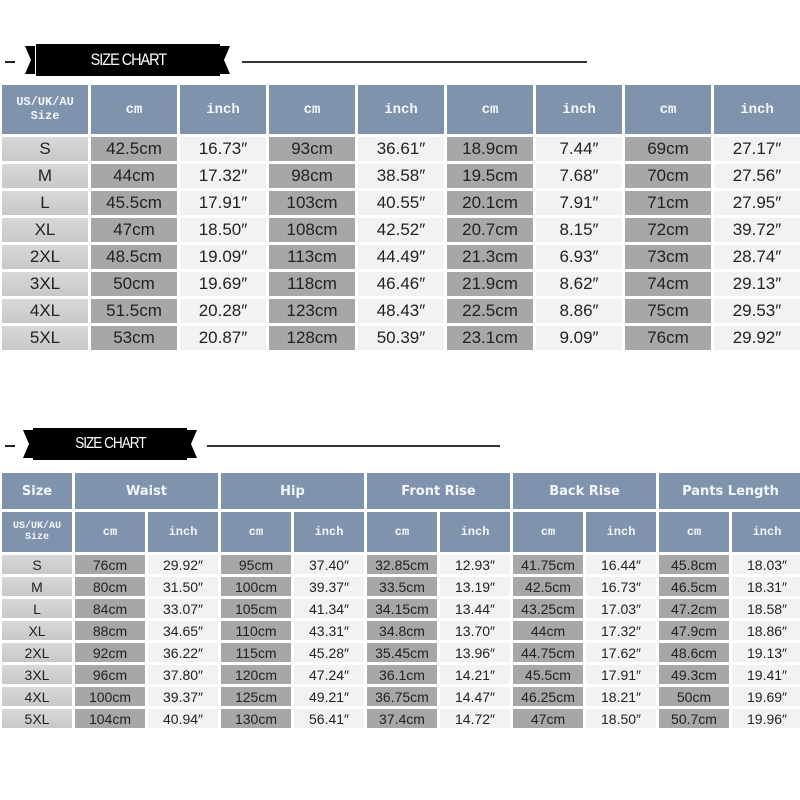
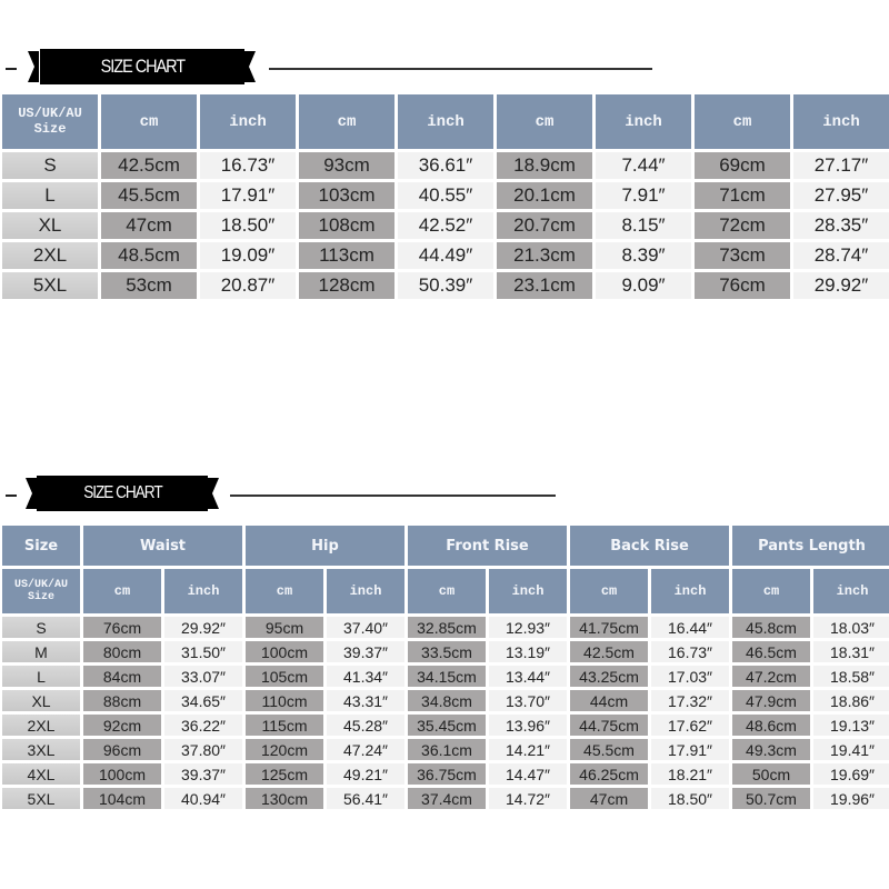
  SIZE CHART
  US/UK/AU Size	cm	inch	cm	inch	cm	inch	cm	inch
  S	42.5cm	16.73″	93cm	36.61″	18.9cm	7.44″	69cm	27.17″
- M	44cm	17.32″	98cm	38.58″	19.5cm	7.68″	70cm	27.56″
  L	45.5cm	17.91″	103cm	40.55″	20.1cm	7.91″	71cm	27.95″
- XL	47cm	18.50″	108cm	42.52″	20.7cm	8.15″	72cm	39.72″
+ XL	47cm	18.50″	108cm	42.52″	20.7cm	8.15″	72cm	28.35″
- 2XL	48.5cm	19.09″	113cm	44.49″	21.3cm	6.93″	73cm	28.74″
+ 2XL	48.5cm	19.09″	113cm	44.49″	21.3cm	8.39″	73cm	28.74″
- 3XL	50cm	19.69″	118cm	46.46″	21.9cm	8.62″	74cm	29.13″
- 4XL	51.5cm	20.28″	123cm	48.43″	22.5cm	8.86″	75cm	29.53″
  5XL	53cm	20.87″	128cm	50.39″	23.1cm	9.09″	76cm	29.92″
  SIZE CHART
  Size	Waist	Hip	Front Rise	Back Rise	Pants Length
  US/UK/AU Size	cm	inch	cm	inch	cm	inch	cm	inch	cm	inch
  S	76cm	29.92″	95cm	37.40″	32.85cm	12.93″	41.75cm	16.44″	45.8cm	18.03″
  M	80cm	31.50″	100cm	39.37″	33.5cm	13.19″	42.5cm	16.73″	46.5cm	18.31″
  L	84cm	33.07″	105cm	41.34″	34.15cm	13.44″	43.25cm	17.03″	47.2cm	18.58″
  XL	88cm	34.65″	110cm	43.31″	34.8cm	13.70″	44cm	17.32″	47.9cm	18.86″
  2XL	92cm	36.22″	115cm	45.28″	35.45cm	13.96″	44.75cm	17.62″	48.6cm	19.13″
  3XL	96cm	37.80″	120cm	47.24″	36.1cm	14.21″	45.5cm	17.91″	49.3cm	19.41″
  4XL	100cm	39.37″	125cm	49.21″	36.75cm	14.47″	46.25cm	18.21″	50cm	19.69″
  5XL	104cm	40.94″	130cm	56.41″	37.4cm	14.72″	47cm	18.50″	50.7cm	19.96″
